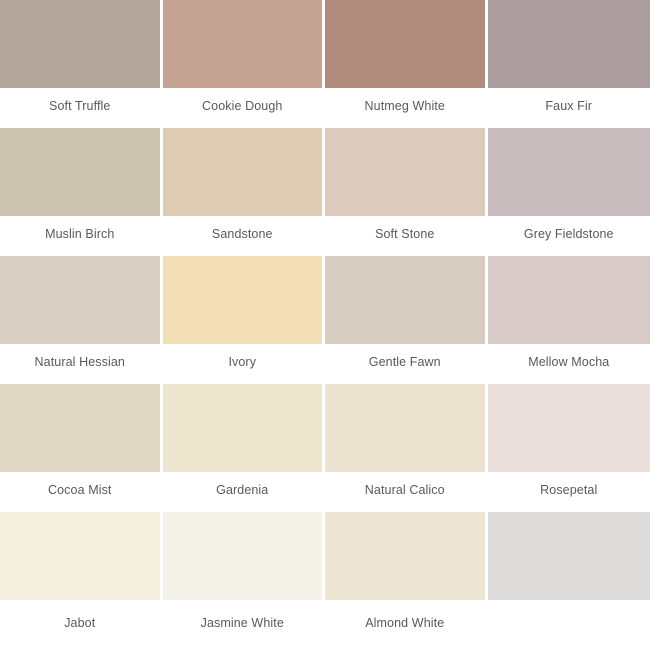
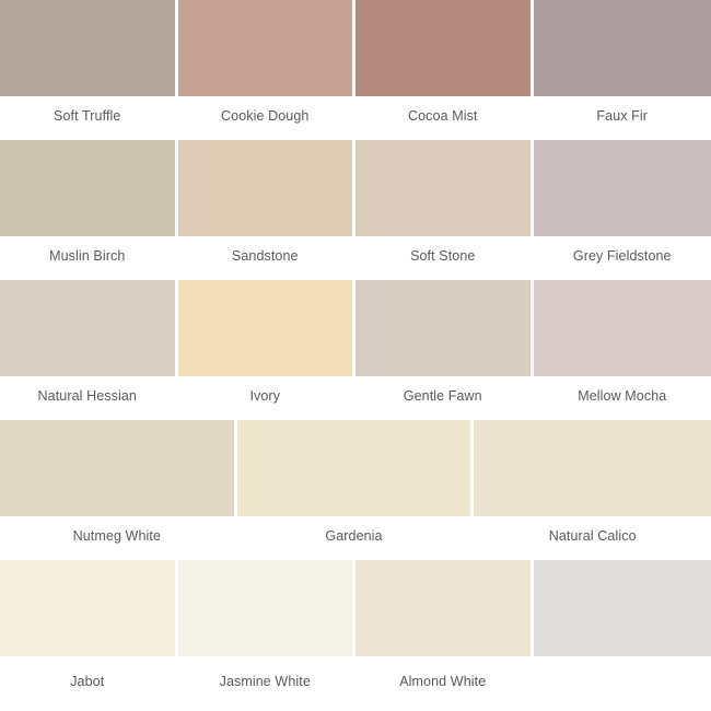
  Soft Truffle
  Cookie Dough
- Nutmeg White
+ Cocoa Mist
  Faux Fir
  Muslin Birch
  Sandstone
  Soft Stone
  Grey Fieldstone
  Natural Hessian
  Ivory
  Gentle Fawn
  Mellow Mocha
- Cocoa Mist
+ Nutmeg White
  Gardenia
  Natural Calico
- Rosepetal
  Jabot
  Jasmine White
  Almond White
